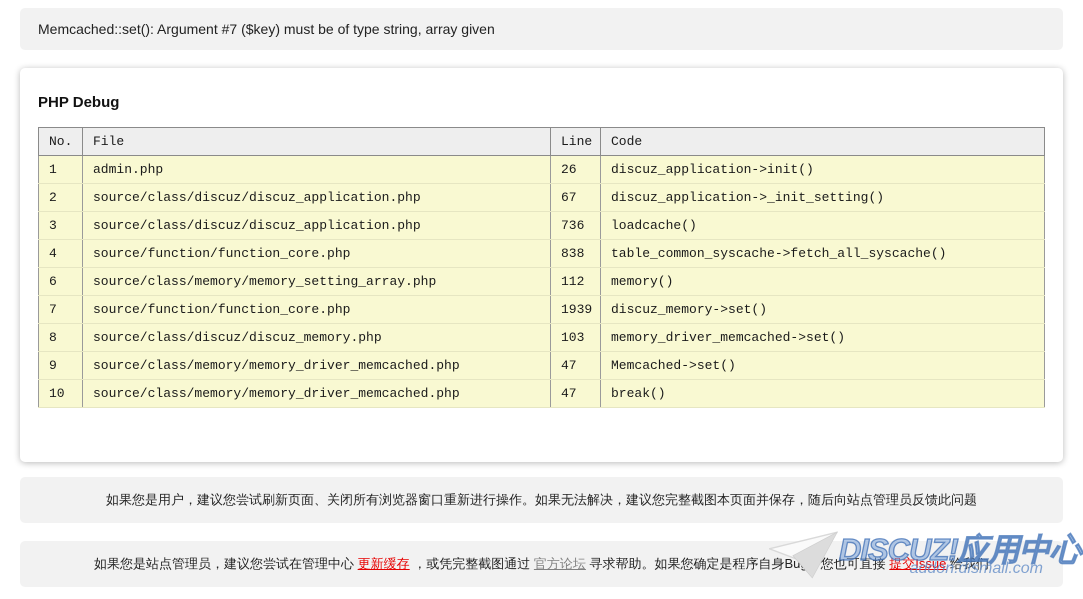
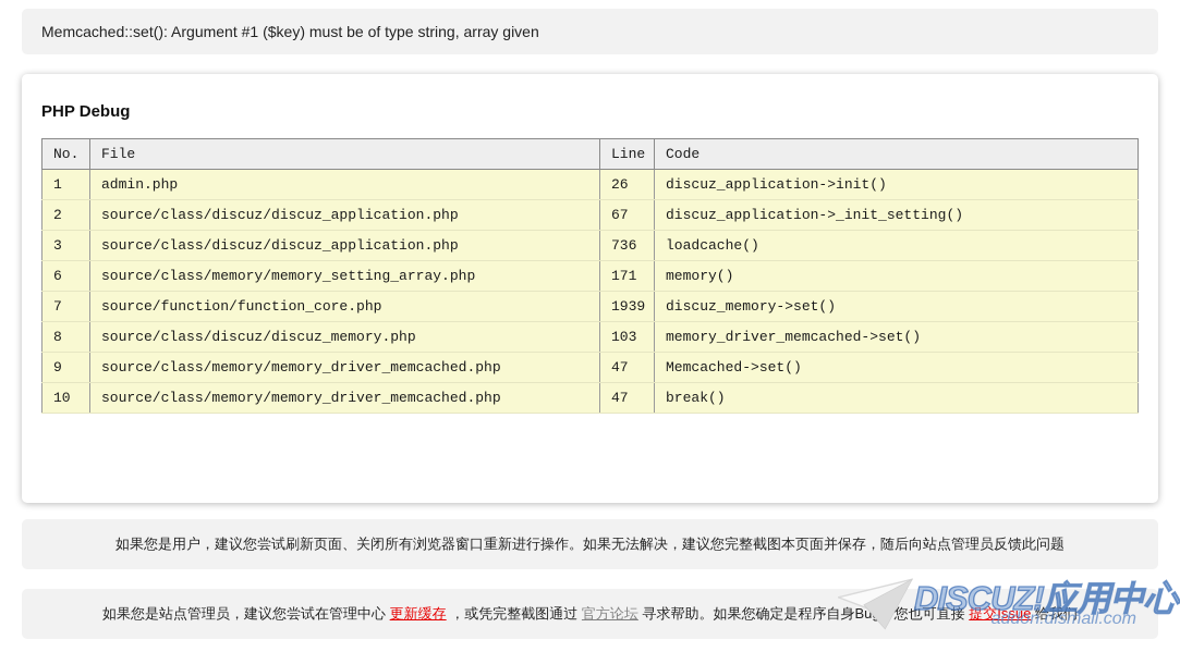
- Memcached::set(): Argument #7 ($key) must be of type string, array given
+ Memcached::set(): Argument #1 ($key) must be of type string, array given
  PHP Debug
  No.	File	Line	Code
  1	admin.php	26	discuz_application->init()
  2	source/class/discuz/discuz_application.php	67	discuz_application->_init_setting()
  3	source/class/discuz/discuz_application.php	736	loadcache()
- 4	source/function/function_core.php	838	table_common_syscache->fetch_all_syscache()
- 6	source/class/memory/memory_setting_array.php	112	memory()
+ 6	source/class/memory/memory_setting_array.php	171	memory()
  7	source/function/function_core.php	1939	discuz_memory->set()
  8	source/class/discuz/discuz_memory.php	103	memory_driver_memcached->set()
  9	source/class/memory/memory_driver_memcached.php	47	Memcached->set()
  10	source/class/memory/memory_driver_memcached.php	47	break()
  如果您是用户，建议您尝试刷新页面、关闭所有浏览器窗口重新进行操作。如果无法解决，建议您完整截图本页面并保存，随后向站点管理员反馈此问题
  如果您是站点管理员，建议您尝试在管理中心 更新缓存 ，或凭完整截图通过 官方论坛 寻求帮助。如果您确定是程序自身Bu您也可直接 提交Issue 给我们
  DISCUZ!应用中心
  addon.dismall.com
